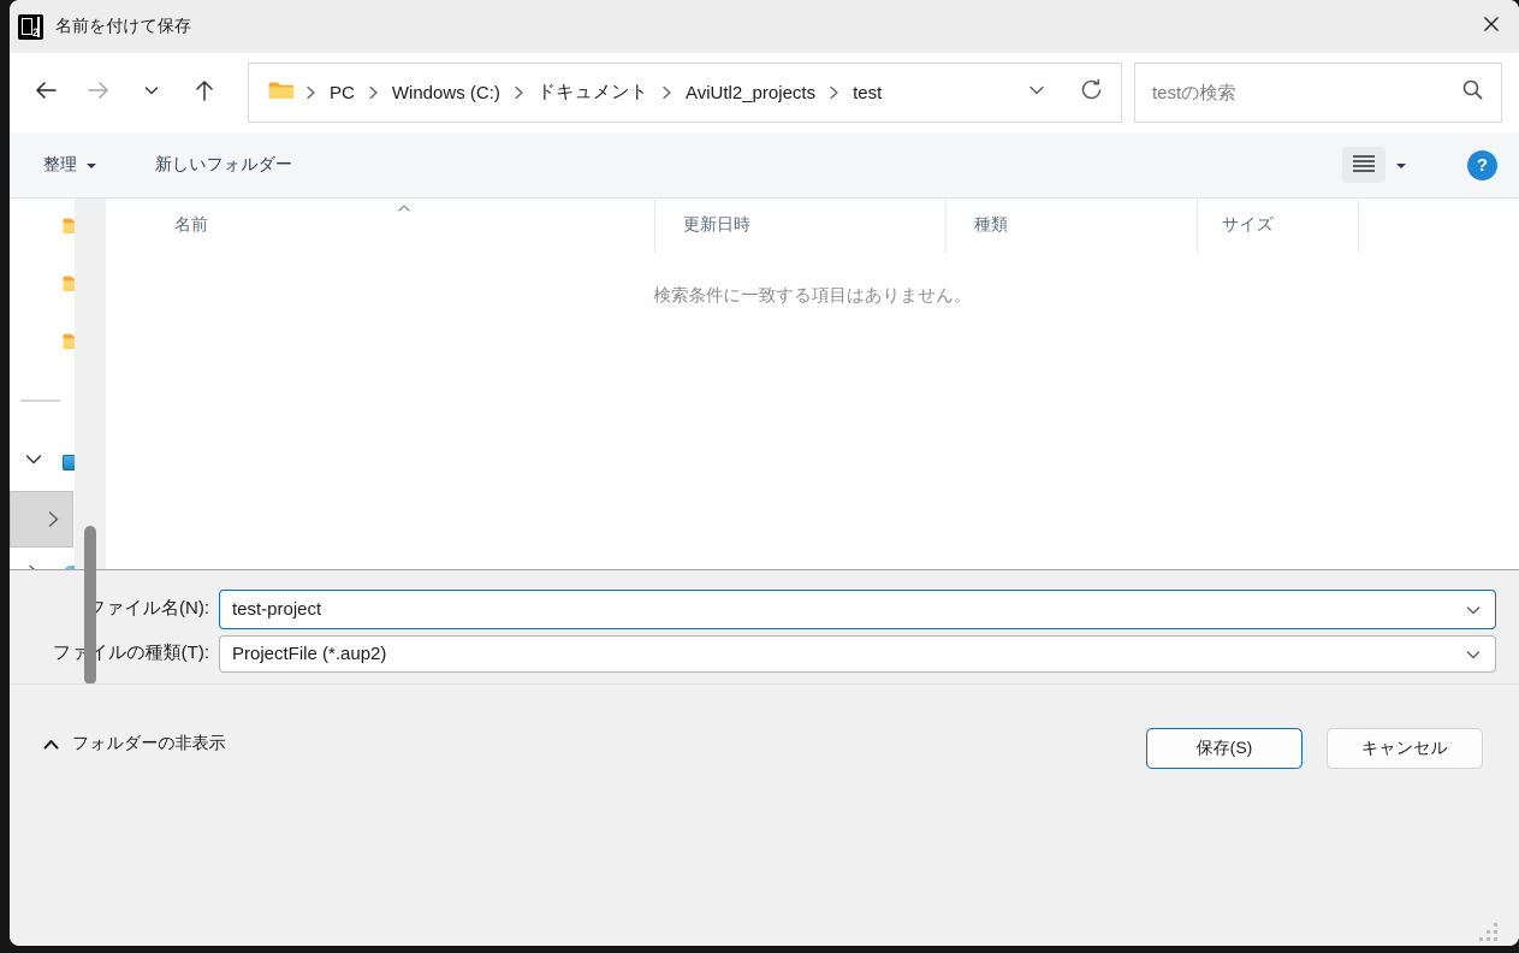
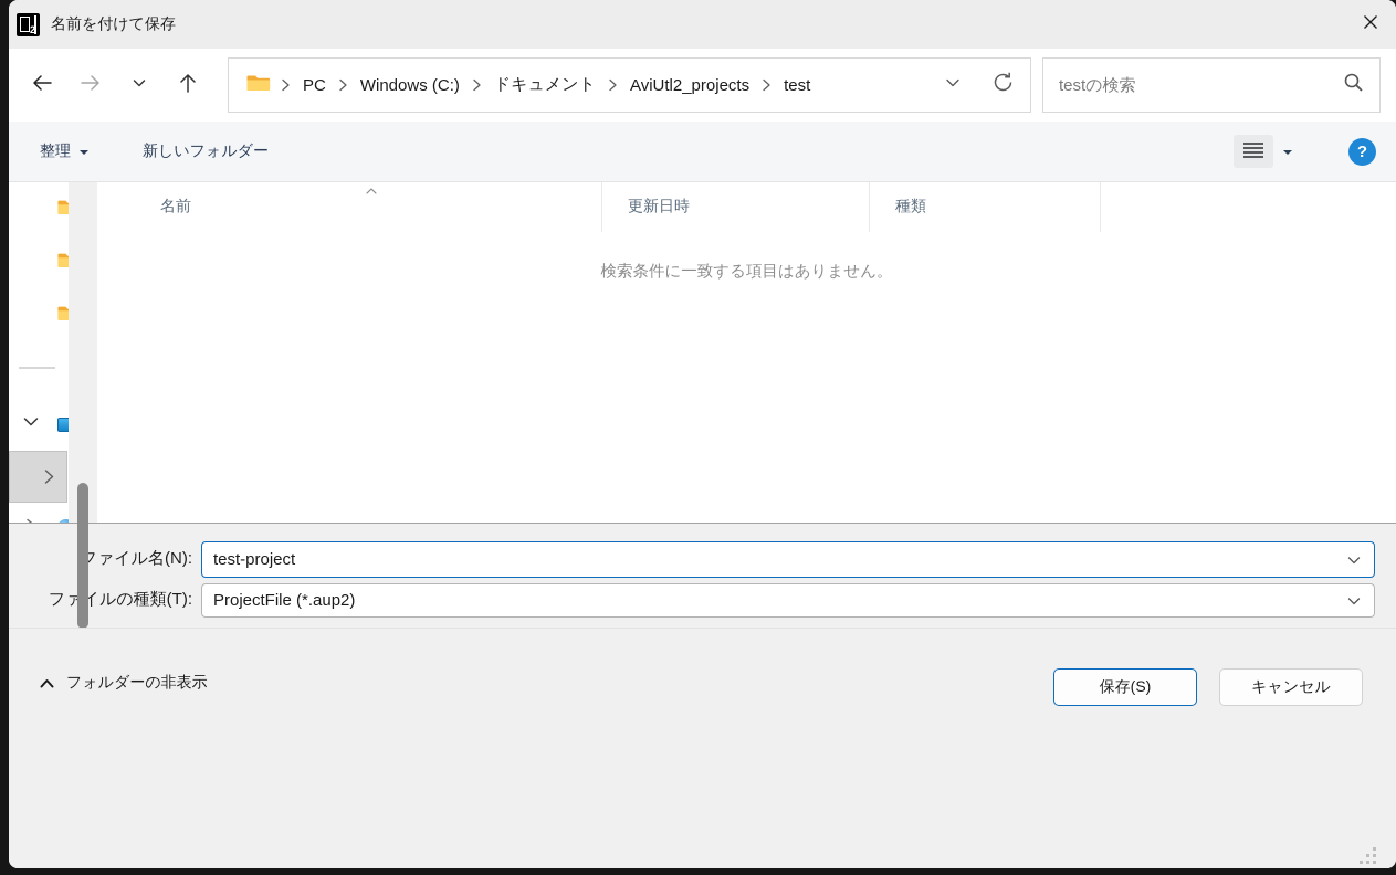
  2
  名前を付けて保存
  PC
  Windows (C:)
  ドキュメント
  AviUtl2_projects
  test
  testの検索
  整理
  新しいフォルダー
  ?
  名前
  更新日時
  種類
- サイズ
  検索条件に一致する項目はありません。
  ファイル名(N):
  test-project
  ファイルの種類(T):
  ProjectFile (*.aup2)
  フォルダーの非表示
  保存(S)
  キャンセル
